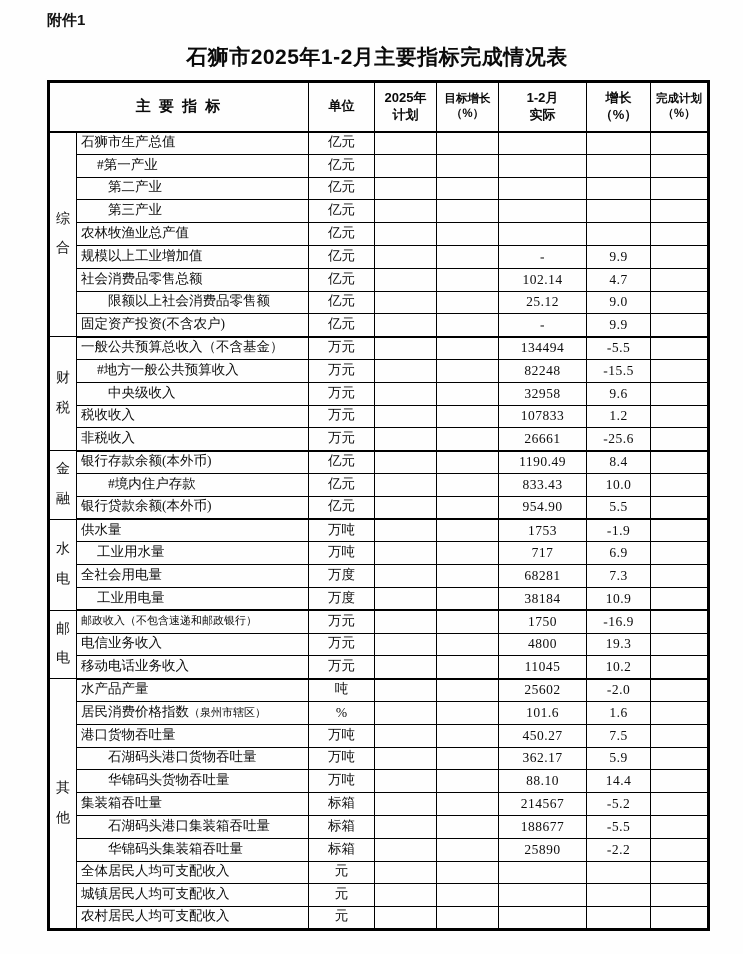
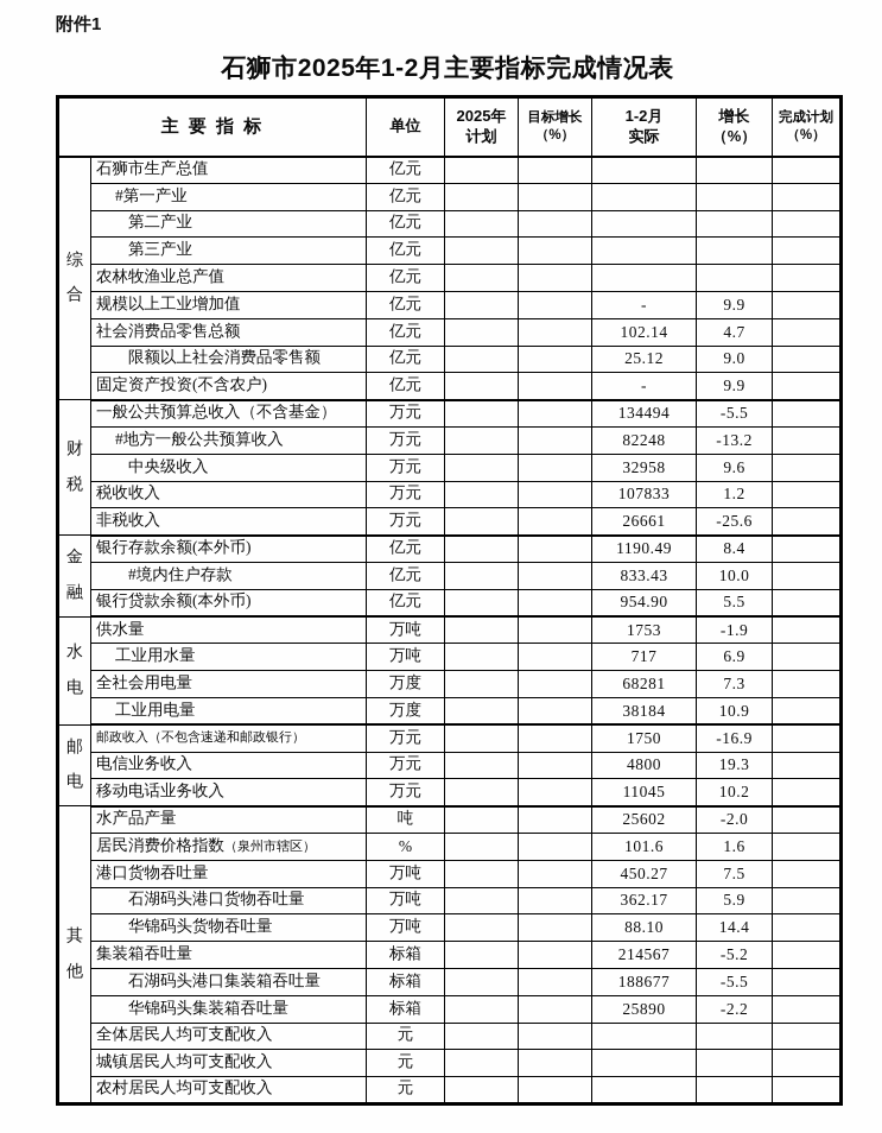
  附件1
  石狮市2025年1-2月主要指标完成情况表
  主 要 指 标	单位	2025年 计划	目标增长 （%）	1-2月 实际	增长 （%）	完成计划 （%）
  综 合	石狮市生产总值	亿元
  #第一产业	亿元
  第二产业	亿元
  第三产业	亿元
  农林牧渔业总产值	亿元
  规模以上工业增加值	亿元			-	9.9
  社会消费品零售总额	亿元			102.14	4.7
  限额以上社会消费品零售额	亿元			25.12	9.0
  固定资产投资(不含农户)	亿元			-	9.9
  财 税	一般公共预算总收入（不含基金）	万元			134494	-5.5
- #地方一般公共预算收入	万元			82248	-15.5
+ #地方一般公共预算收入	万元			82248	-13.2
  中央级收入	万元			32958	9.6
  税收收入	万元			107833	1.2
  非税收入	万元			26661	-25.6
  金 融	银行存款余额(本外币)	亿元			1190.49	8.4
  #境内住户存款	亿元			833.43	10.0
  银行贷款余额(本外币)	亿元			954.90	5.5
  水 电	供水量	万吨			1753	-1.9
  工业用水量	万吨			717	6.9
  全社会用电量	万度			68281	7.3
  工业用电量	万度			38184	10.9
  邮 电	邮政收入（不包含速递和邮政银行）	万元			1750	-16.9
  电信业务收入	万元			4800	19.3
  移动电话业务收入	万元			11045	10.2
  其 他	水产品产量	吨			25602	-2.0
  居民消费价格指数（泉州市辖区）	%			101.6	1.6
  港口货物吞吐量	万吨			450.27	7.5
  石湖码头港口货物吞吐量	万吨			362.17	5.9
  华锦码头货物吞吐量	万吨			88.10	14.4
  集装箱吞吐量	标箱			214567	-5.2
  石湖码头港口集装箱吞吐量	标箱			188677	-5.5
  华锦码头集装箱吞吐量	标箱			25890	-2.2
  全体居民人均可支配收入	元
  城镇居民人均可支配收入	元
  农村居民人均可支配收入	元
